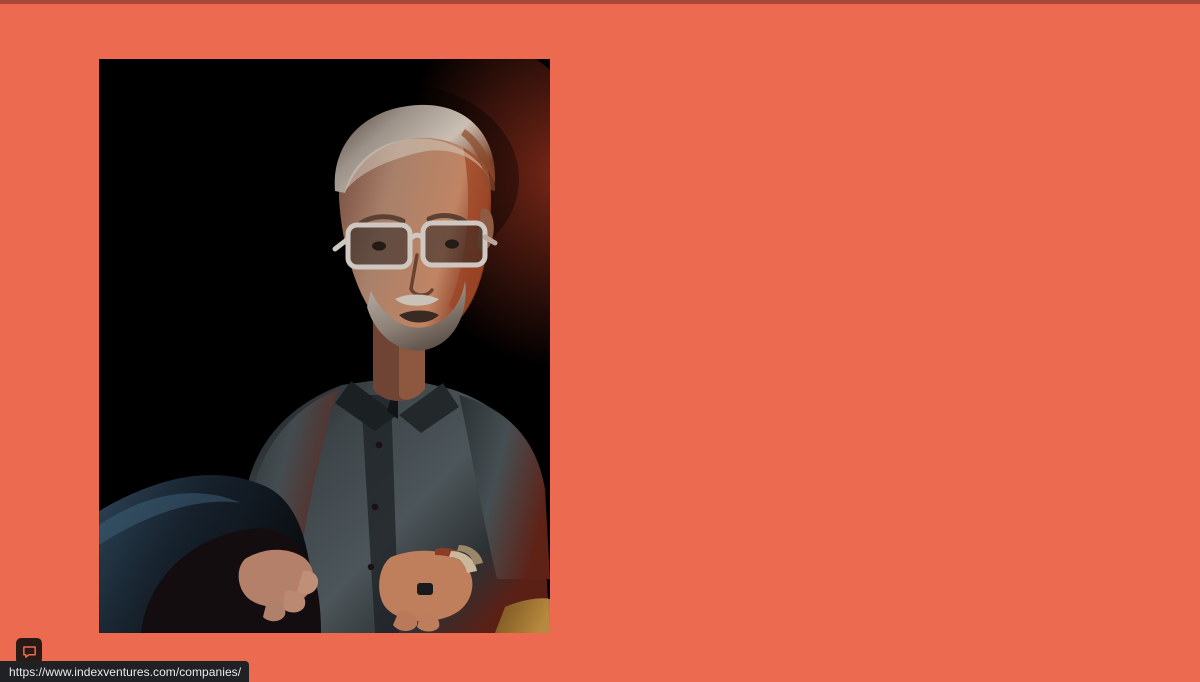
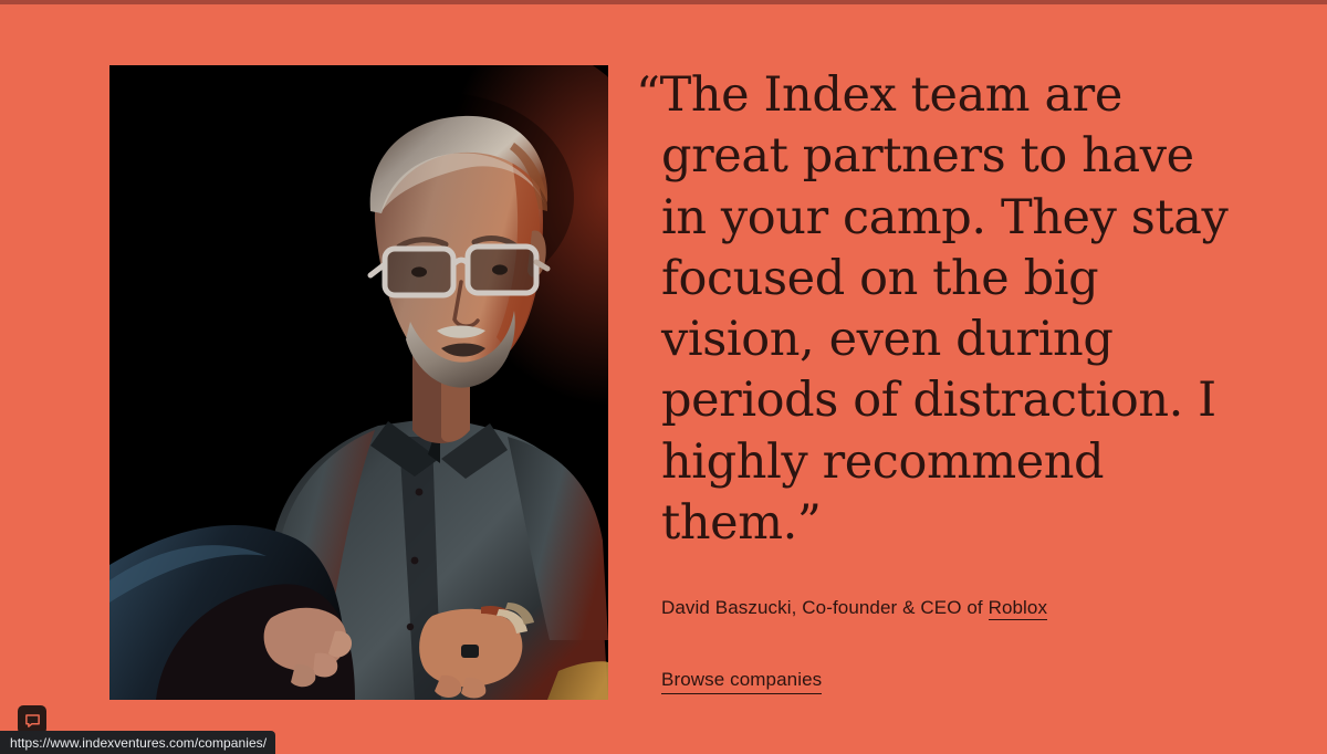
+ “The Index team are great partners to have in your camp. They stay focused on the big vision, even during periods of distraction. I highly recommend them.”
+ David Baszucki, Co-founder & CEO of Roblox
+ Browse companies
  https://www.indexventures.com/companies/
